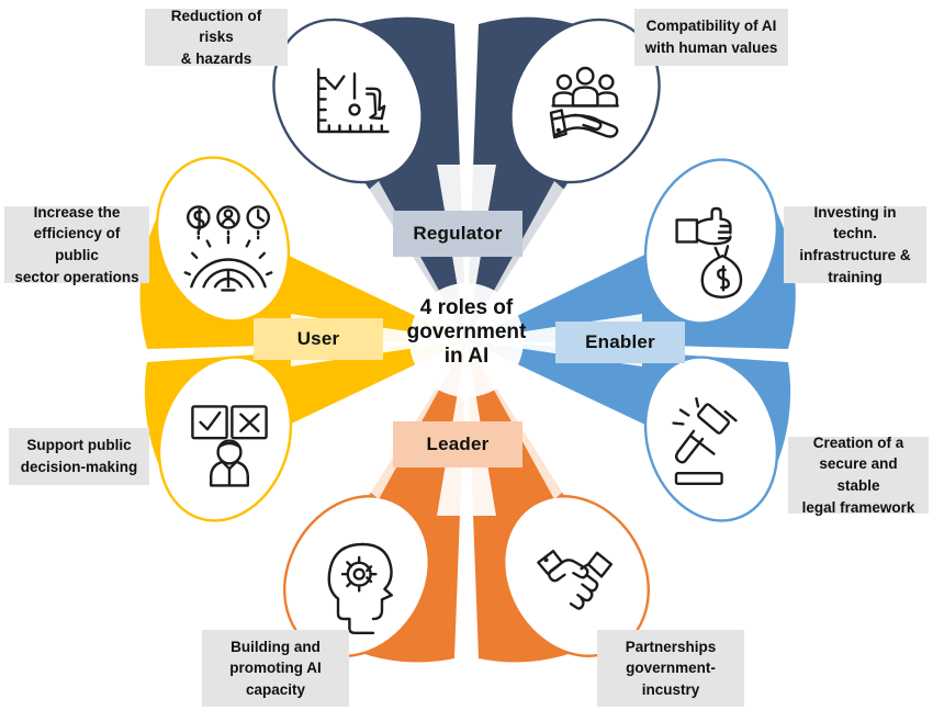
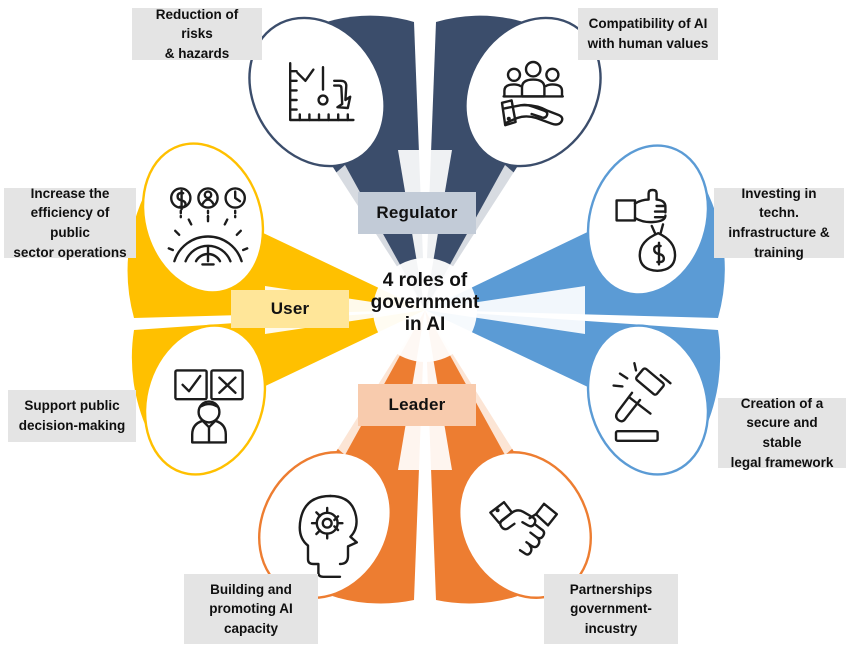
  Regulator
- Enabler
  Leader
  User
  4 roles of
  government
  in AI
  Reduction of risks
  & hazards
  Compatibility of AI
  with human values
  Investing in techn.
  infrastructure &
  training
  Creation of a
  secure and stable
  legal framework
  Partnerships
  government-
  incustry
  Building and
  promoting AI
  capacity
  Support public
  decision-making
  Increase the
  efficiency of public
  sector operations
